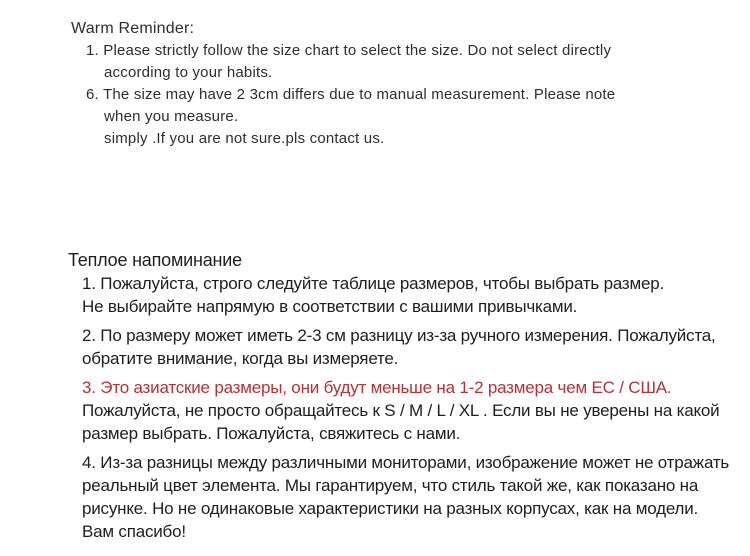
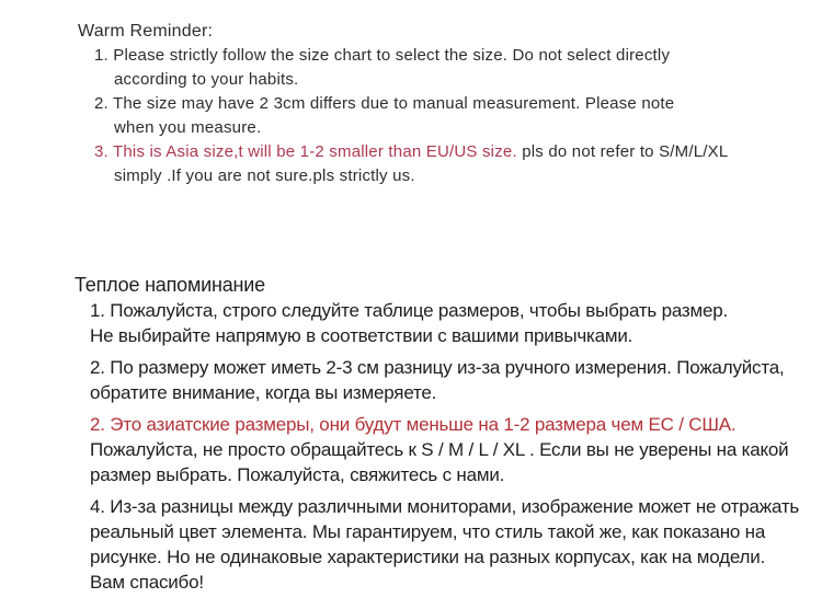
  Warm Reminder:
  1. Please strictly follow the size chart to select the size. Do not select directly
  according to your habits.
- 6. The size may have 2 3cm differs due to manual measurement. Please note
+ 2. The size may have 2 3cm differs due to manual measurement. Please note
  when you measure.
+ 3. This is Asia size,t will be 1-2 smaller than EU/US size. pls do not refer to S/M/L/XL
- simply .If you are not sure.pls contact us.
+ simply .If you are not sure.pls strictly us.
  Теплое напоминание
  1. Пожалуйста, строго следуйте таблице размеров, чтобы выбрать размер.
  Не выбирайте напрямую в соответствии с вашими привычками.
  2. По размеру может иметь 2-3 см разницу из-за ручного измерения. Пожалуйста,
  обратите внимание, когда вы измеряете.
- 3. Это азиатские размеры, они будут меньше на 1-2 размера чем ЕС / США.
+ 2. Это азиатские размеры, они будут меньше на 1-2 размера чем ЕС / США.
  Пожалуйста, не просто обращайтесь к S / M / L / XL . Если вы не уверены на какой
  размер выбрать. Пожалуйста, свяжитесь с нами.
  4. Из-за разницы между различными мониторами, изображение может не отражать
  реальный цвет элемента. Мы гарантируем, что стиль такой же, как показано на
  рисунке. Но не одинаковые характеристики на разных корпусах, как на модели.
  Вам спасибо!
